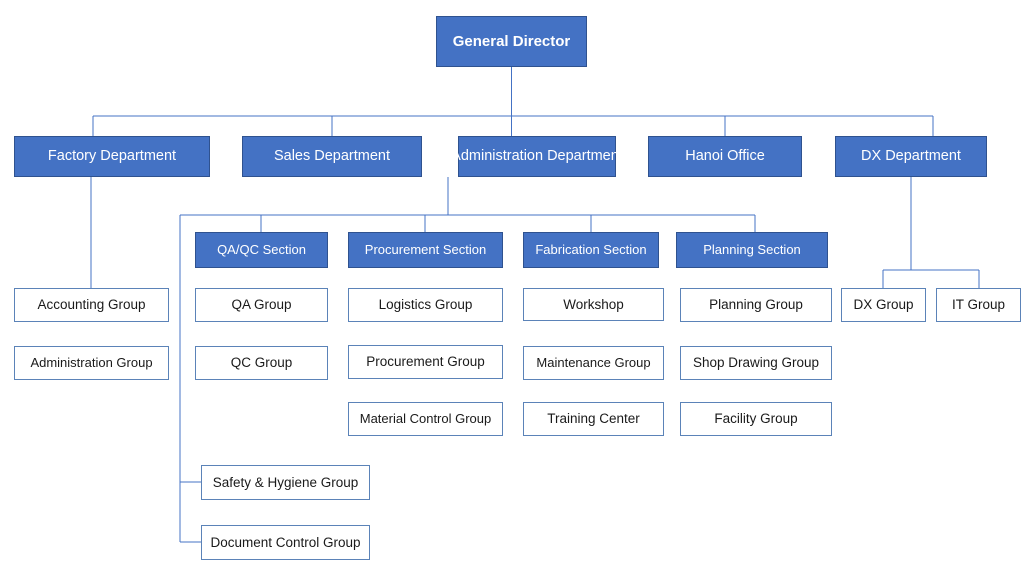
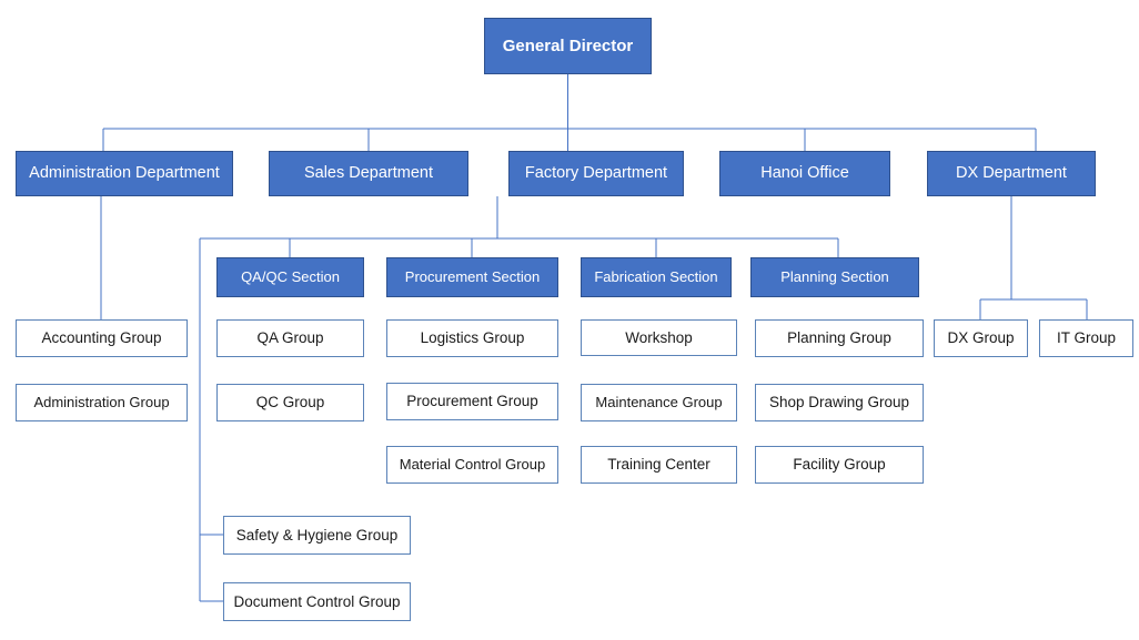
  General Director
- Factory Department
+ Administration Department
  Sales Department
- Administration Department
+ Factory Department
  Hanoi Office
  DX Department
  QA/QC Section
  Procurement Section
  Fabrication Section
  Planning Section
  Accounting Group
  Administration Group
  QA Group
  QC Group
  Logistics Group
  Procurement Group
  Material Control Group
  Workshop
  Maintenance Group
  Training Center
  Planning Group
  Shop Drawing Group
  Facility Group
  DX Group
  IT Group
  Safety & Hygiene Group
  Document Control Group
